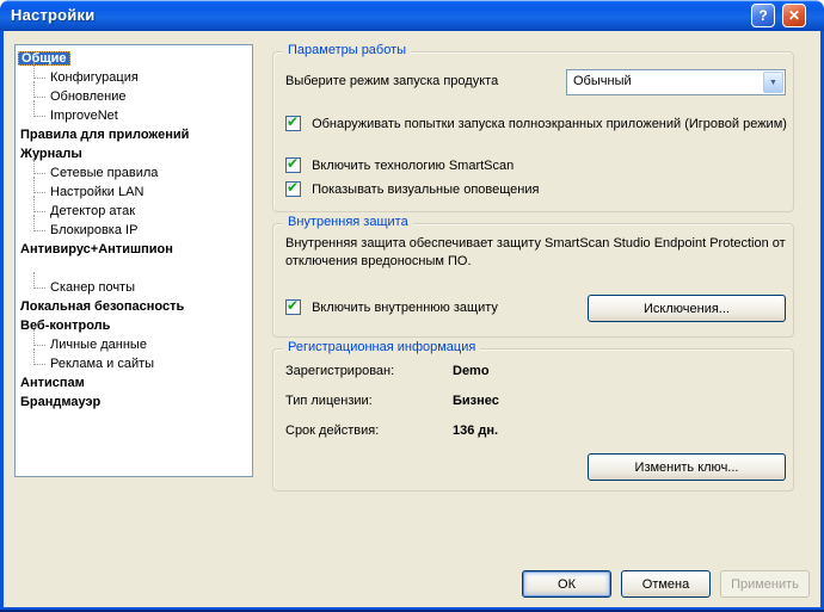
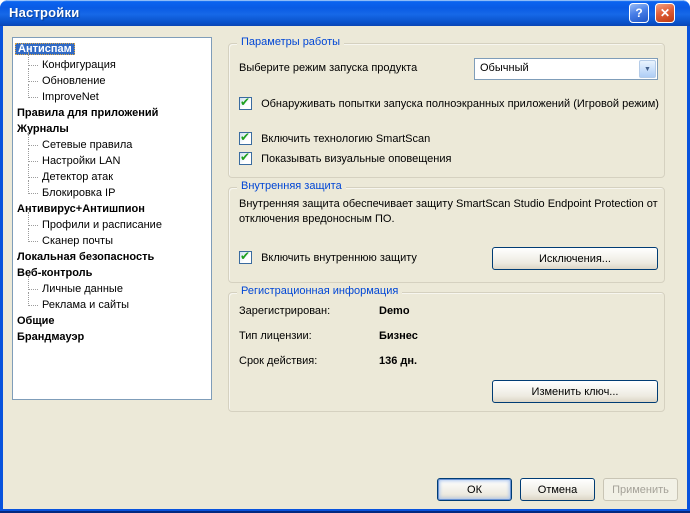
  Настройки
  ?
  ✕
- Общие
+ Антиспам
  Конфигурация
  Обновление
  ImproveNet
  Правила для приложений
  Журналы
  Сетевые правила
  Настройки LAN
  Детектор атак
  Блокировка IP
  Антивирус+Антишпион
+ Профили и расписание
  Сканер почты
  Локальная безопасность
  Веб-контроль
  Личные данные
  Реклама и сайты
- Антиспам
+ Общие
  Брандмауэр
  Параметры работы
  Выберите режим запуска продукта
  Обычный
  ✔
  Обнаруживать попытки запуска полноэкранных приложений (Игровой режим)
  ✔
  Включить технологию SmartScan
  ✔
  Показывать визуальные оповещения
  Внутренняя защита
  Внутренняя защита обеспечивает защиту SmartScan Studio Endpoint Protection от отключения вредоносным ПО.
  ✔
  Включить внутреннюю защиту
  Исключения...
  Регистрационная информация
  Зарегистрирован:
  Demo
  Тип лицензии:
  Бизнес
  Срок действия:
  136 дн.
  Изменить ключ...
  ОК
  Отмена
  Применить
